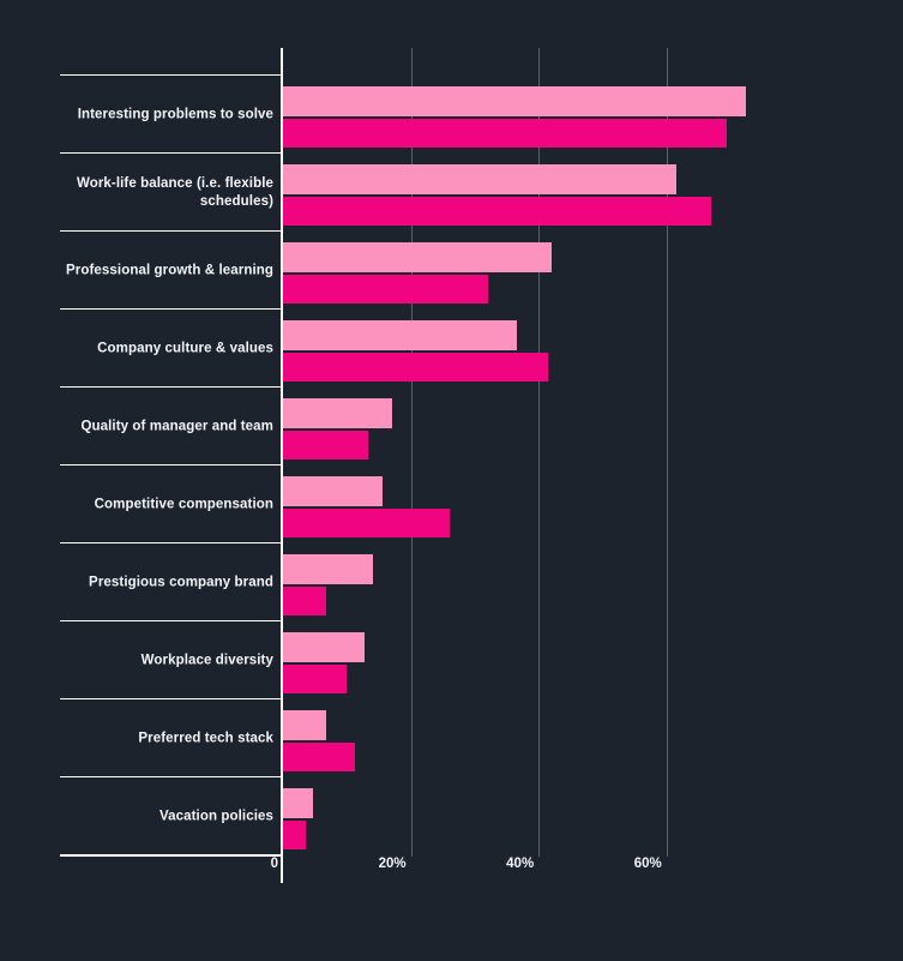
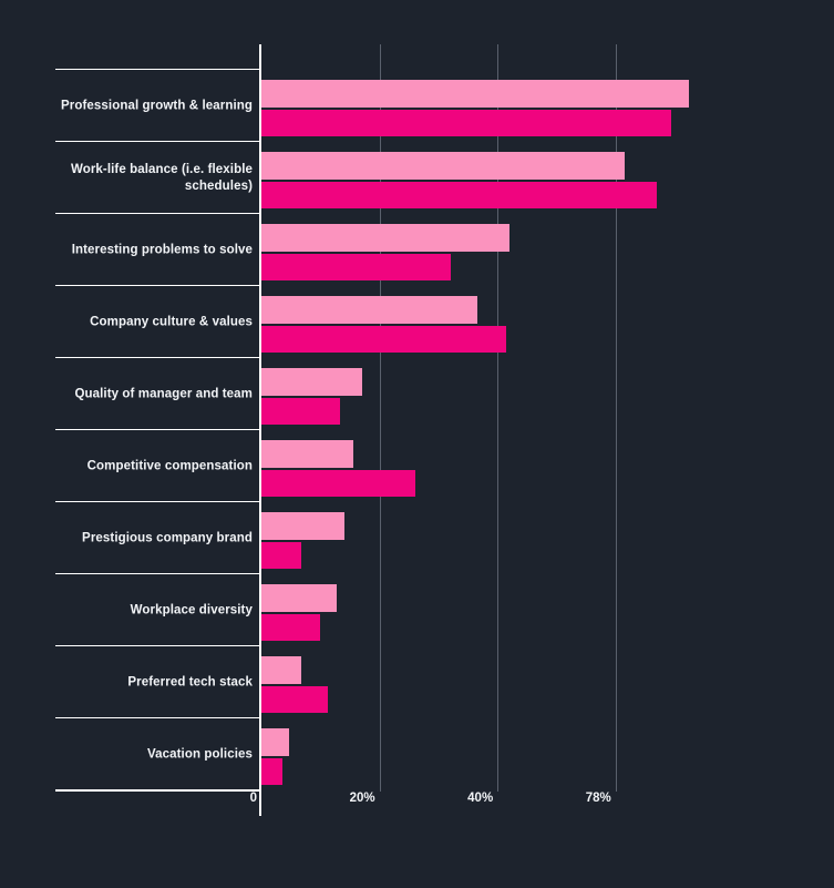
- Interesting problems to solve
+ Professional growth & learning
  Work-life balance (i.e. flexible schedules)
- Professional growth & learning
+ Interesting problems to solve
  Company culture & values
  Quality of manager and team
  Competitive compensation
  Prestigious company brand
  Workplace diversity
  Preferred tech stack
  Vacation policies
  0
  20%
  40%
- 60%
+ 78%
